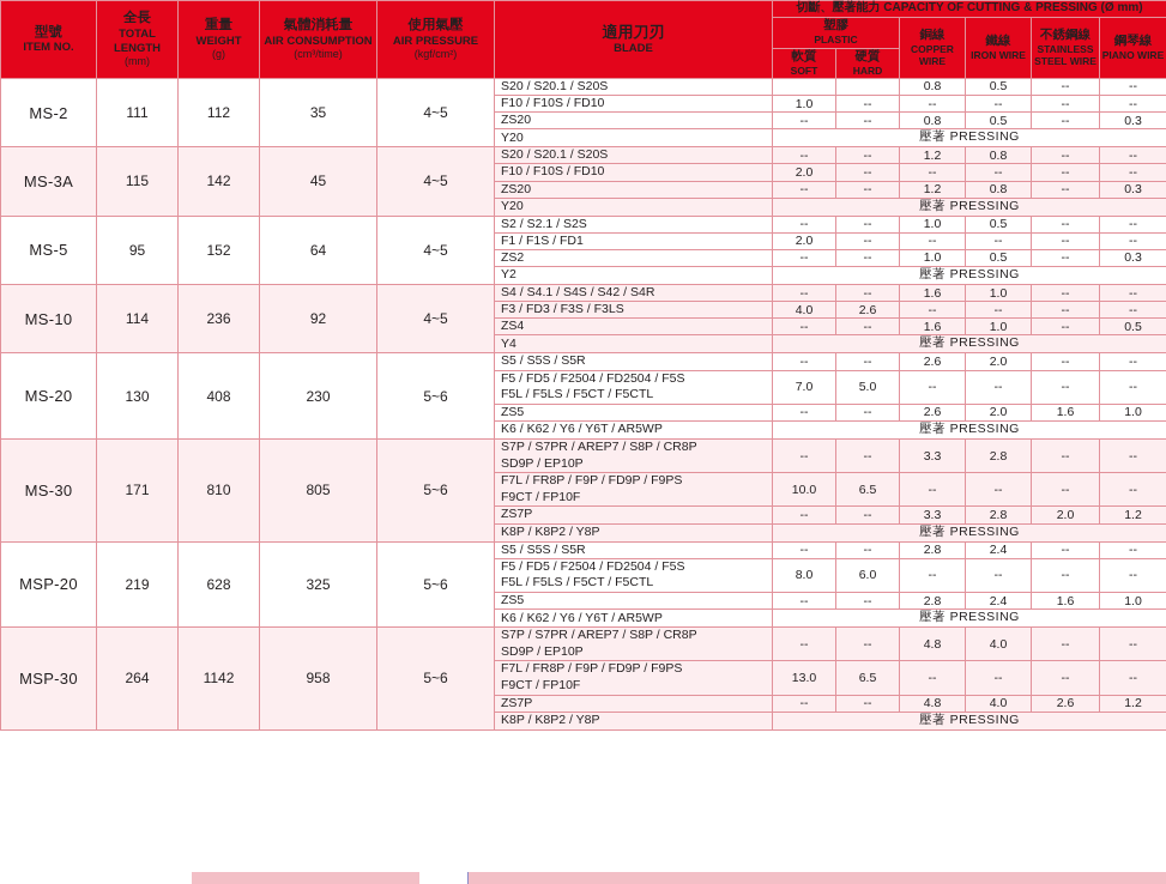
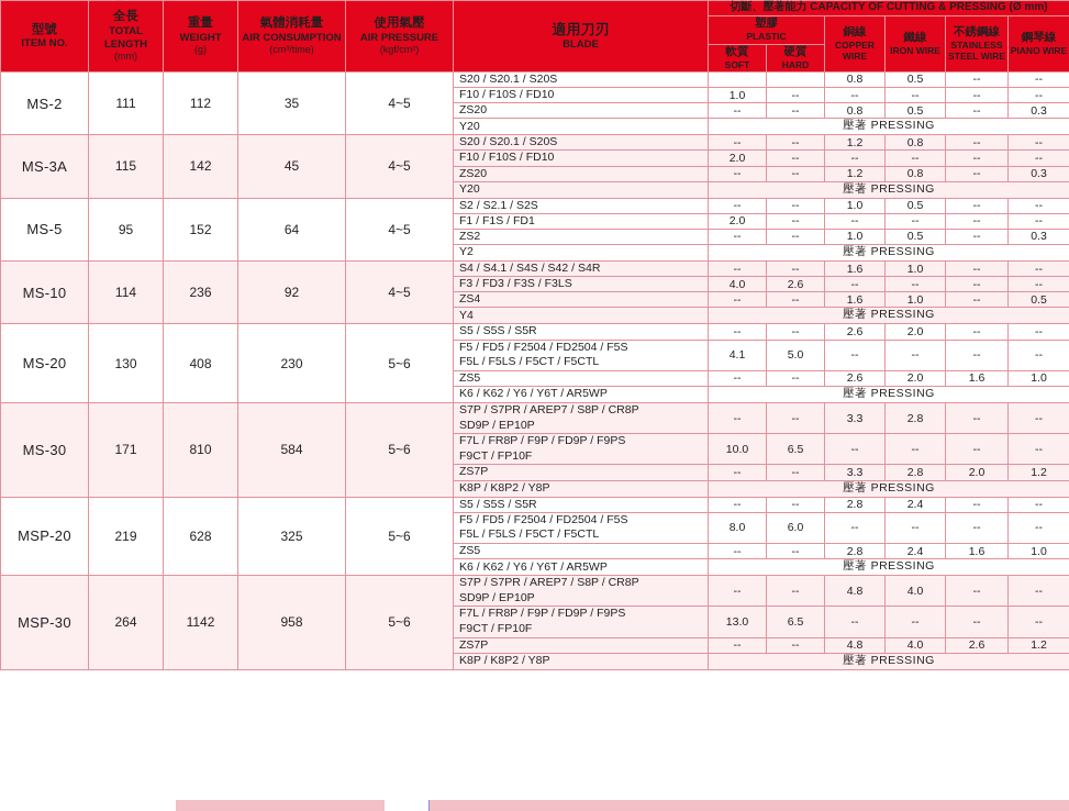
  型號 ITEM NO.	全長 TOTAL LENGTH (mm)	重量 WEIGHT (g)	氣體消耗量 AIR CONSUMPTION (cm³/time)	使用氣壓 AIR PRESSURE (kgf/cm²)	適用刀刃 BLADE	切斷、壓著能力 CAPACITY OF CUTTING & PRESSING (Ø mm)
  塑膠PLASTIC	銅線 COPPER WIRE	鐵線 IRON WIRE	不銹鋼線 STAINLESS STEEL WIRE	鋼琴線 PIANO WIRE
  軟質 SOFT	硬質 HARD
  MS-2	111	112	35	4~5	S20 / S20.1 / S20S			0.8	0.5	--	--
  F10 / F10S / FD10	1.0	--	--	--	--	--
  ZS20	--	--	0.8	0.5	--	0.3
  Y20	壓著 PRESSING
  MS-3A	115	142	45	4~5	S20 / S20.1 / S20S	--	--	1.2	0.8	--	--
  F10 / F10S / FD10	2.0	--	--	--	--	--
  ZS20	--	--	1.2	0.8	--	0.3
  Y20	壓著 PRESSING
  MS-5	95	152	64	4~5	S2 / S2.1 / S2S	--	--	1.0	0.5	--	--
  F1 / F1S / FD1	2.0	--	--	--	--	--
  ZS2	--	--	1.0	0.5	--	0.3
  Y2	壓著 PRESSING
  MS-10	114	236	92	4~5	S4 / S4.1 / S4S / S42 / S4R	--	--	1.6	1.0	--	--
  F3 / FD3 / F3S / F3LS	4.0	2.6	--	--	--	--
  ZS4	--	--	1.6	1.0	--	0.5
  Y4	壓著 PRESSING
  MS-20	130	408	230	5~6	S5 / S5S / S5R	--	--	2.6	2.0	--	--
- F5 / FD5 / F2504 / FD2504 / F5S F5L / F5LS / F5CT / F5CTL	7.0	5.0	--	--	--	--
+ F5 / FD5 / F2504 / FD2504 / F5S F5L / F5LS / F5CT / F5CTL	4.1	5.0	--	--	--	--
  ZS5	--	--	2.6	2.0	1.6	1.0
  K6 / K62 / Y6 / Y6T / AR5WP	壓著 PRESSING
- MS-30	171	810	805	5~6	S7P / S7PR / AREP7 / S8P / CR8P SD9P / EP10P	--	--	3.3	2.8	--	--
+ MS-30	171	810	584	5~6	S7P / S7PR / AREP7 / S8P / CR8P SD9P / EP10P	--	--	3.3	2.8	--	--
  F7L / FR8P / F9P / FD9P / F9PS F9CT / FP10F	10.0	6.5	--	--	--	--
  ZS7P	--	--	3.3	2.8	2.0	1.2
  K8P / K8P2 / Y8P	壓著 PRESSING
  MSP-20	219	628	325	5~6	S5 / S5S / S5R	--	--	2.8	2.4	--	--
  F5 / FD5 / F2504 / FD2504 / F5S F5L / F5LS / F5CT / F5CTL	8.0	6.0	--	--	--	--
  ZS5	--	--	2.8	2.4	1.6	1.0
  K6 / K62 / Y6 / Y6T / AR5WP	壓著 PRESSING
  MSP-30	264	1142	958	5~6	S7P / S7PR / AREP7 / S8P / CR8P SD9P / EP10P	--	--	4.8	4.0	--	--
  F7L / FR8P / F9P / FD9P / F9PS F9CT / FP10F	13.0	6.5	--	--	--	--
  ZS7P	--	--	4.8	4.0	2.6	1.2
  K8P / K8P2 / Y8P	壓著 PRESSING
